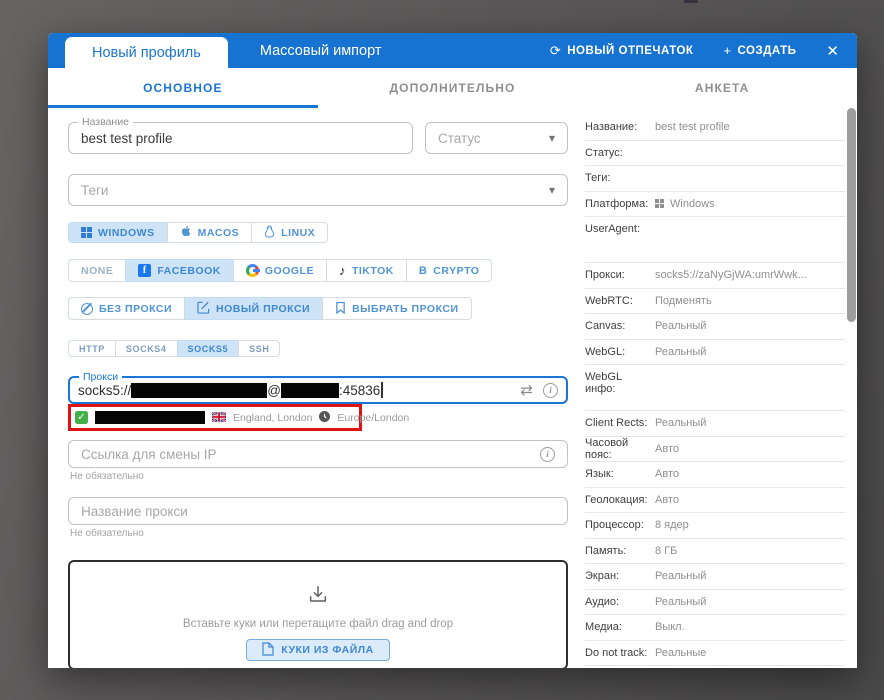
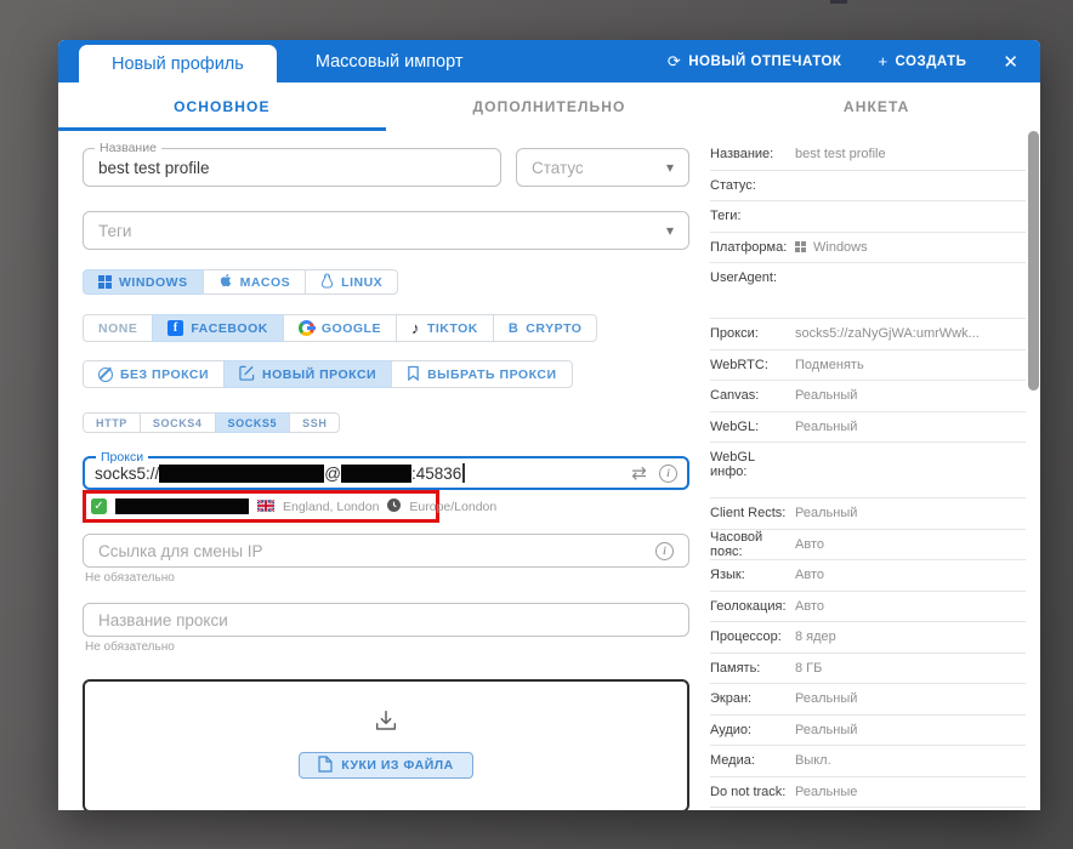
  Новый профиль
  Массовый импорт
  ⟳
  НОВЫЙ ОТПЕЧАТОК
  +
  СОЗДАТЬ
  ✕
  ОСНОВНОЕ
  ДОПОЛНИТЕЛЬНО
  АНКЕТА
  Название
  best test profile
  Статус
  ▾
  Теги
  ▾
  WINDOWS
  MACOS
  LINUX
  NONE
  f
  FACEBOOK
  GOOGLE
  ♪
  TIKTOK
  B
  CRYPTO
  БЕЗ ПРОКСИ
  НОВЫЙ ПРОКСИ
  ВЫБРАТЬ ПРОКСИ
  HTTP
  SOCKS4
  SOCKS5
  SSH
  Прокси
  socks5://
  @
  :45836
  ⇄
  i
  ✓
  England, London
  Europe/London
  Ссылка для смены IP
  i
  Не обязательно
  Название прокси
  Не обязательно
- Вставьте куки или перетащите файл drag and drop
  КУКИ ИЗ ФАЙЛА
  Название:
  best test profile
  Статус:
  Теги:
  Платформа:
  Windows
  UserAgent:
  Прокси:
  socks5://zaNyGjWA:umrWwk...
  WebRTC:
  Подменять
  Canvas:
  Реальный
  WebGL:
  Реальный
  WebGL инфо:
  Client Rects:
  Реальный
  Часовой пояс:
  Авто
  Язык:
  Авто
  Геолокация:
  Авто
  Процессор:
  8 ядер
  Память:
  8 ГБ
  Экран:
  Реальный
  Аудио:
  Реальный
  Медиа:
  Выкл.
  Do not track:
  Реальные
